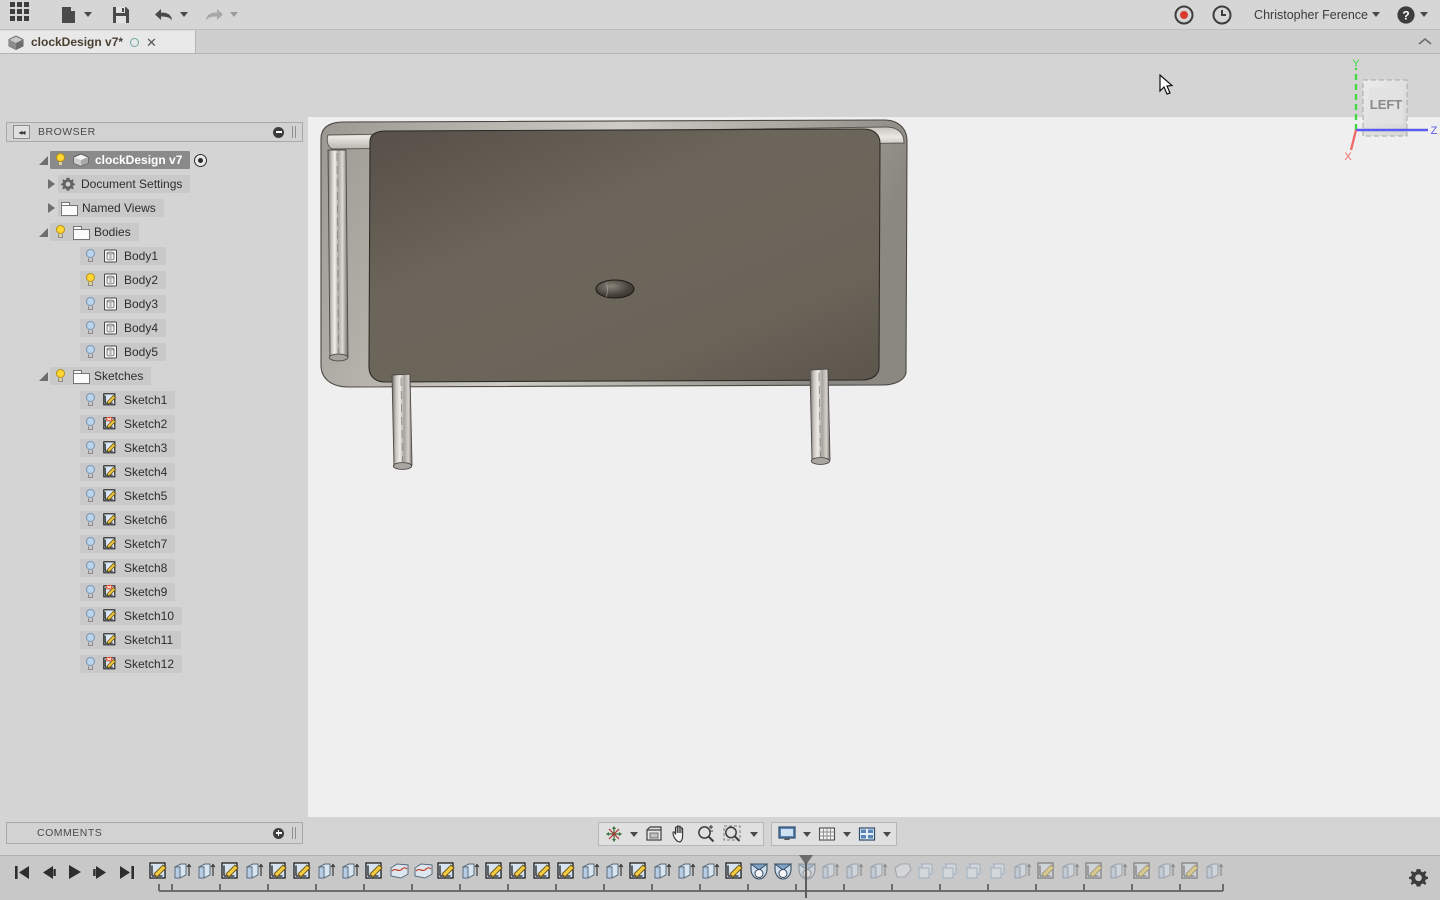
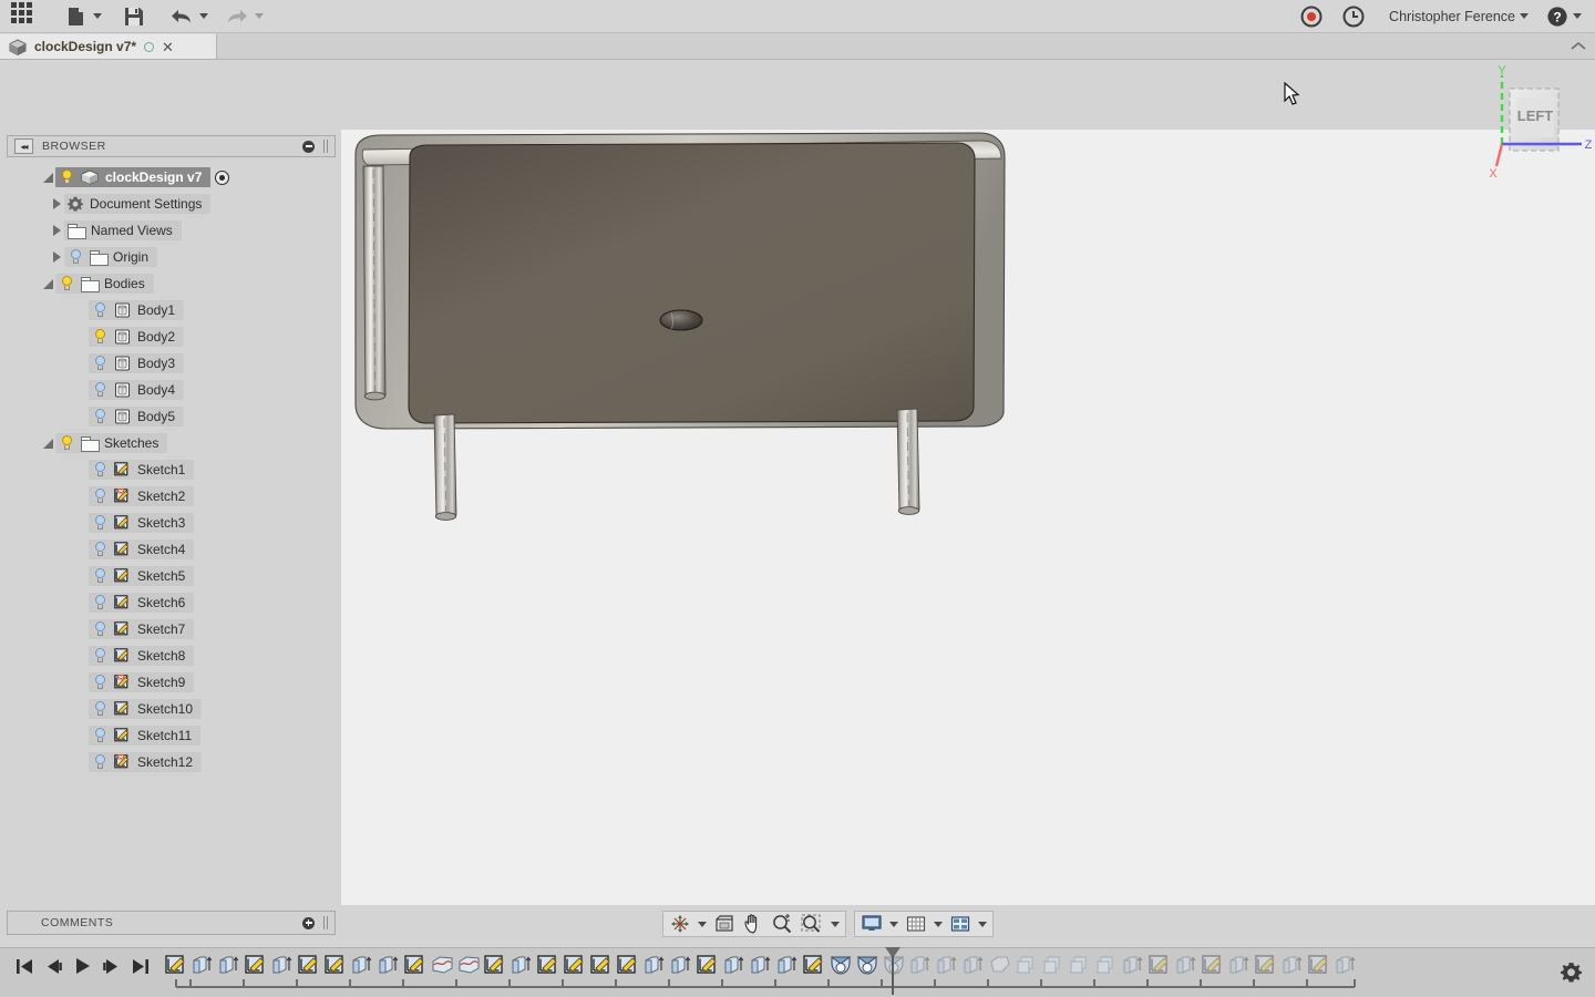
  Christopher Ference
  ?
  clockDesign v7*
  ✕
  LEFT
  Y
  Z
  X
  ◂◂
  BROWSER
  clockDesign v7
  Document Settings
  Named Views
+ Origin
  Bodies
  Body1
  Body2
  Body3
  Body4
  Body5
  Sketches
  Sketch1
  Sketch2
  Sketch3
  Sketch4
  Sketch5
  Sketch6
  Sketch7
  Sketch8
  Sketch9
  Sketch10
  Sketch11
  Sketch12
  COMMENTS
